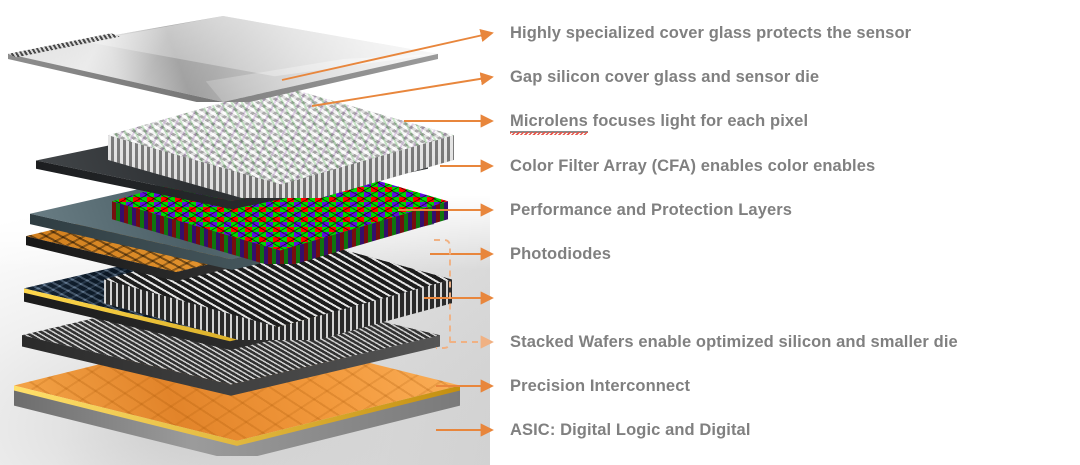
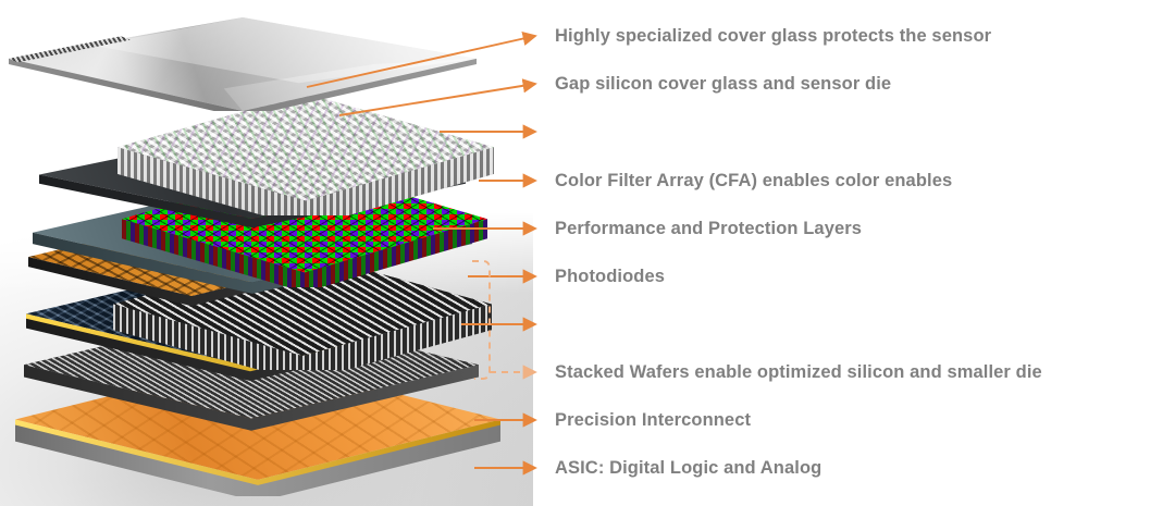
  Highly specialized cover glass protects the sensor
  Gap silicon cover glass and sensor die
- Microlens focuses light for each pixel
  Color Filter Array (CFA) enables color enables
  Performance and Protection Layers
  Photodiodes
  Stacked Wafers enable optimized silicon and smaller die
  Precision Interconnect
- ASIC: Digital Logic and Digital
+ ASIC: Digital Logic and Analog
